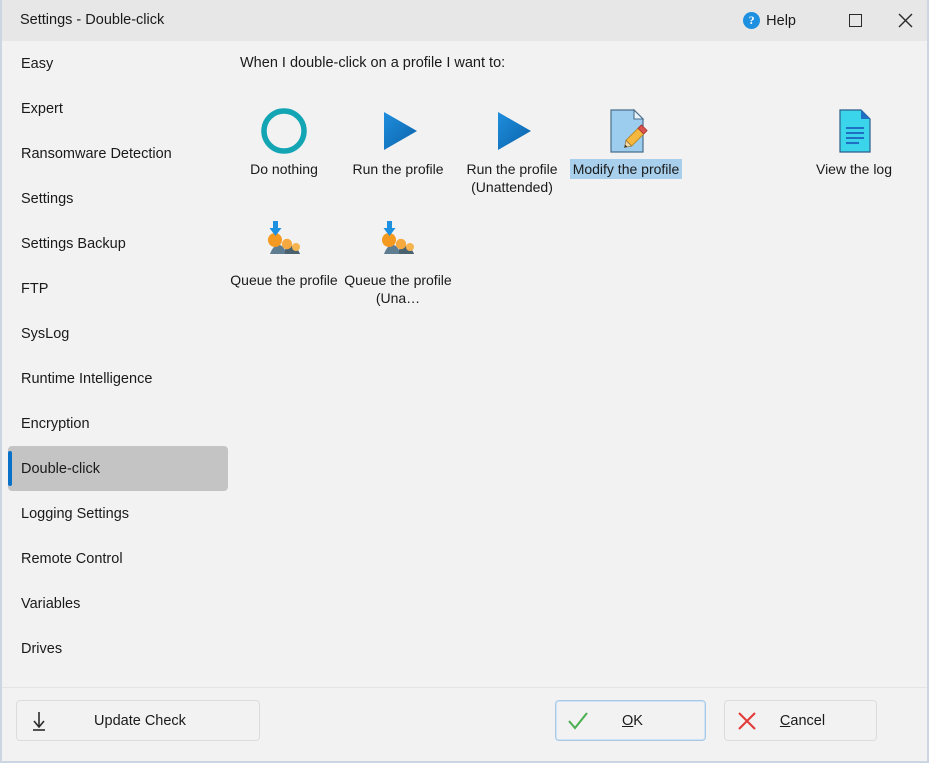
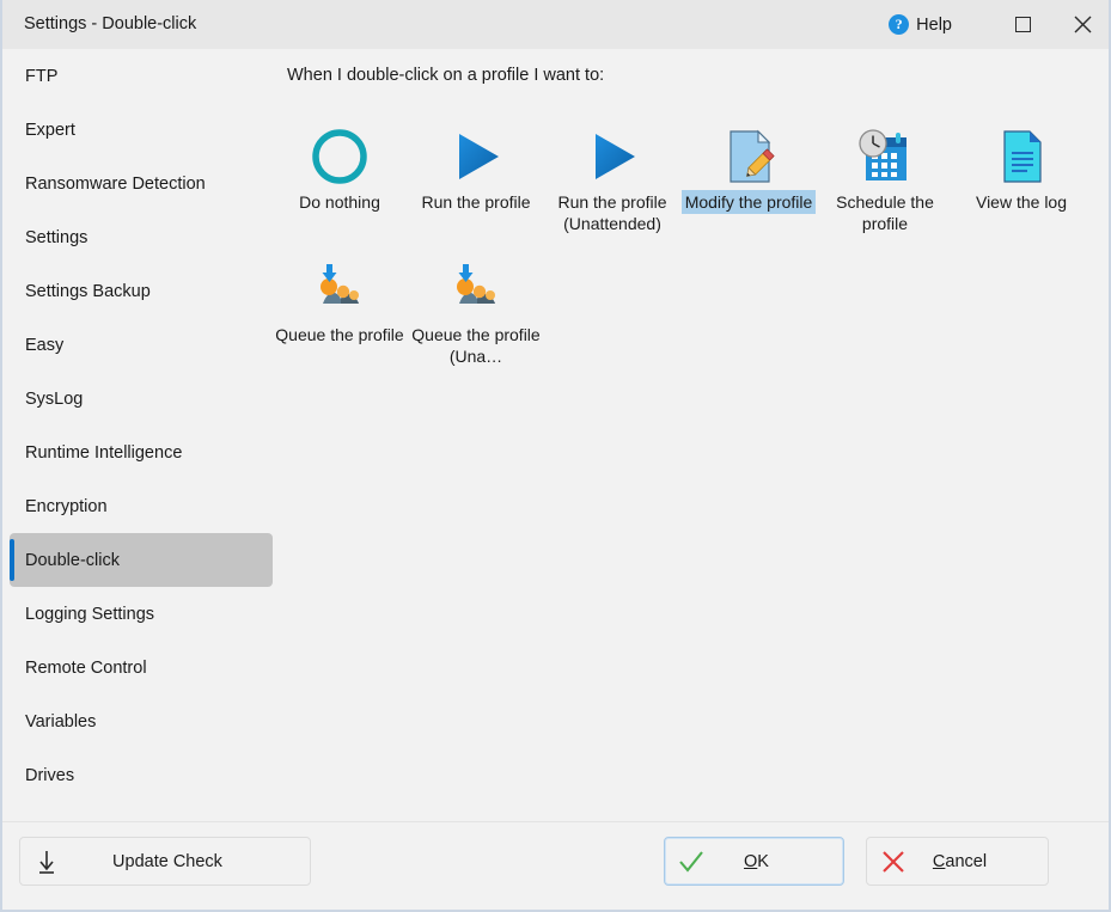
  Settings - Double-click
  ?
  Help
- Easy
+ FTP
  Expert
  Ransomware Detection
  Settings
  Settings Backup
- FTP
+ Easy
  SysLog
  Runtime Intelligence
  Encryption
  Double-click
  Logging Settings
  Remote Control
  Variables
  Drives
  When I double-click on a profile I want to:
  Do nothing
  Run the profile
  Run the profile (Unattended)
  Modify the profile
+ Schedule the profile
  View the log
  Queue the profile
  Queue the profile (Una…
  Update Check
  OK
  Cancel
